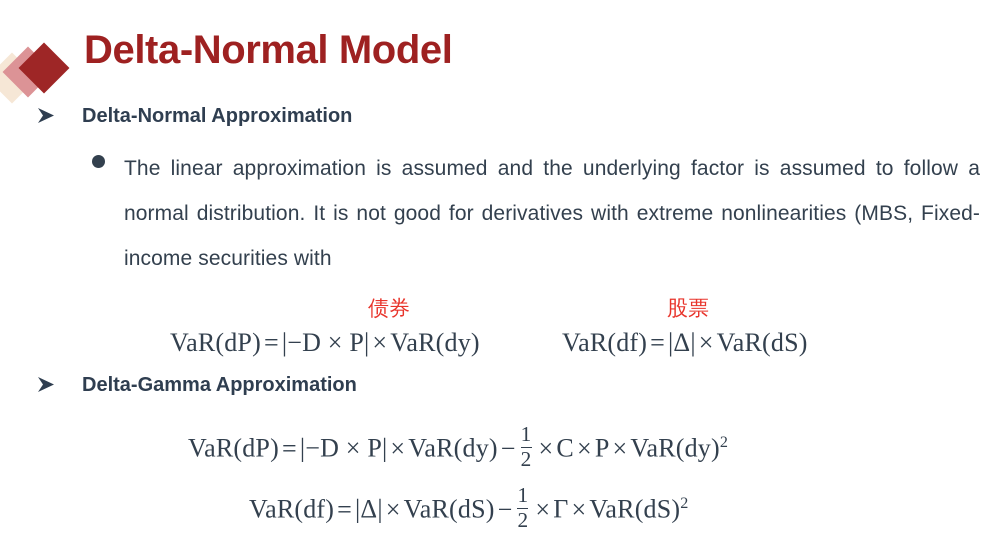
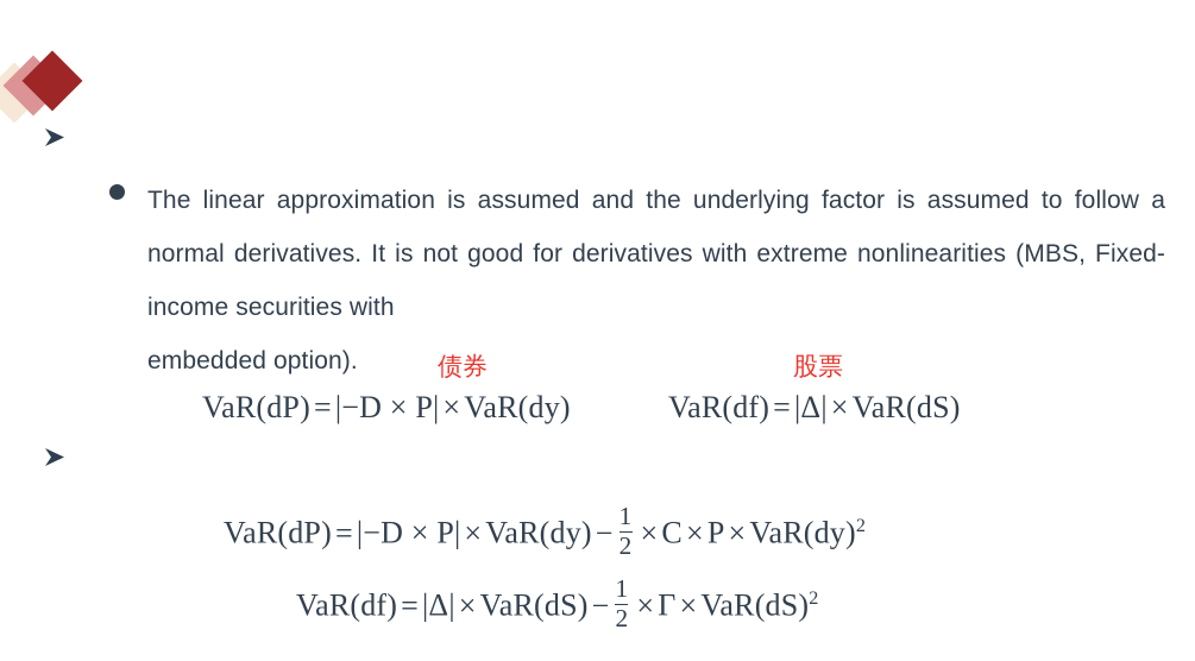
- Delta-Normal Model
- Delta-Normal Approximation
- The linear approximation is assumed and the underlying factor is assumed to follow a normal distribution. It is not good for derivatives with extreme nonlinearities (MBS, Fixed-income securities with
+ The linear approximation is assumed and the underlying factor is assumed to follow a normal derivatives. It is not good for derivatives with extreme nonlinearities (MBS, Fixed-income securities with
+ embedded option).
  债券
  股票
  VaR(dP)=|−D × P|×VaR(dy)
  VaR(df)=|Δ|×VaR(dS)
- Delta-Gamma Approximation
  VaR(dP)=|−D × P|×VaR(dy)−
  1
  2
  ×C×P×VaR(dy)2
  VaR(df)=|Δ|×VaR(dS)−
  1
  2
  ×Γ×VaR(dS)2
